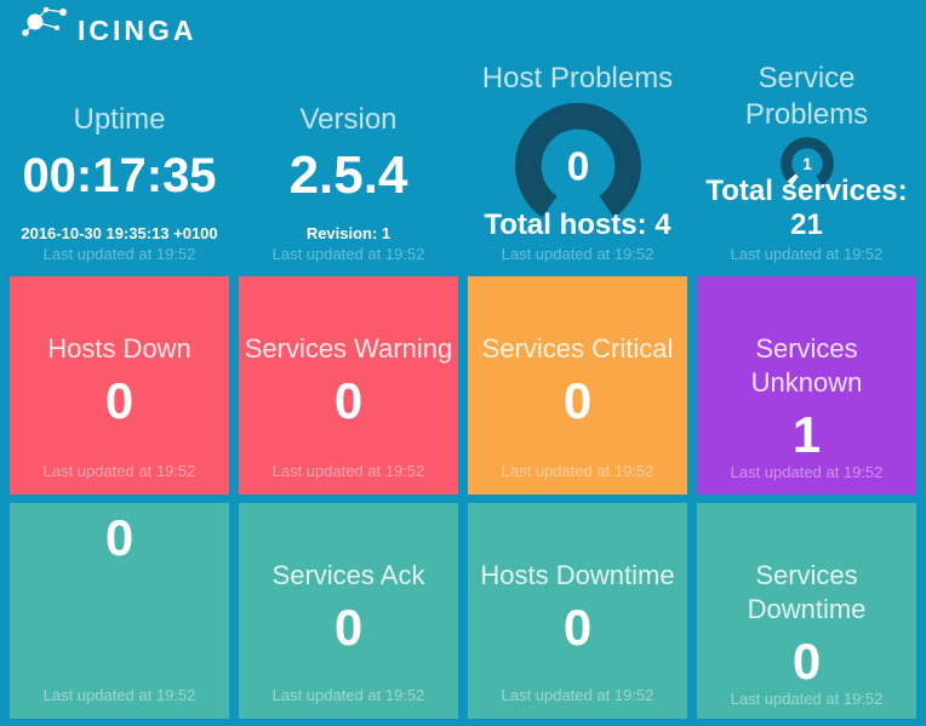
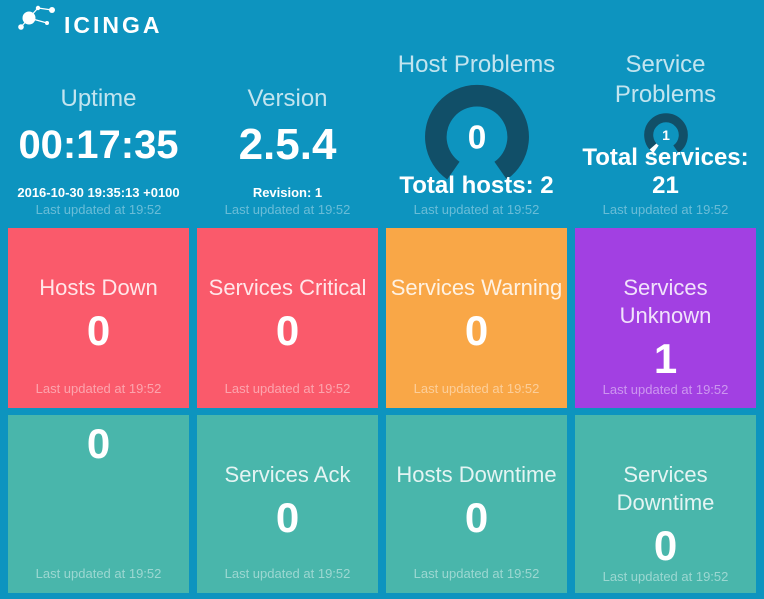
  ICINGA
  Uptime
  00:17:35
  2016-10-30 19:35:13 +0100
  Last updated at 19:52
  Version
  2.5.4
  Revision: 1
  Last updated at 19:52
  Host Problems
  0
- Total hosts: 4
+ Total hosts: 2
  Last updated at 19:52
  Service Problems
  1
  Total services: 21
  Last updated at 19:52
  Hosts Down
  0
  Last updated at 19:52
- Services Warning
+ Services Critical
  0
  Last updated at 19:52
- Services Critical
+ Services Warning
  0
  Last updated at 19:52
  Services Unknown
  1
  Last updated at 19:52
  0
  Last updated at 19:52
  Services Ack
  0
  Last updated at 19:52
  Hosts Downtime
  0
  Last updated at 19:52
  Services Downtime
  0
  Last updated at 19:52
